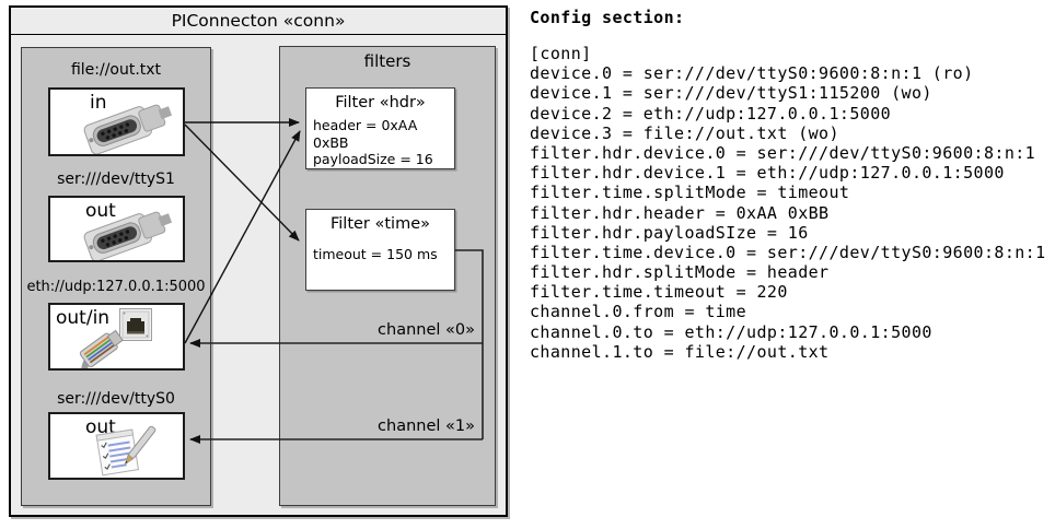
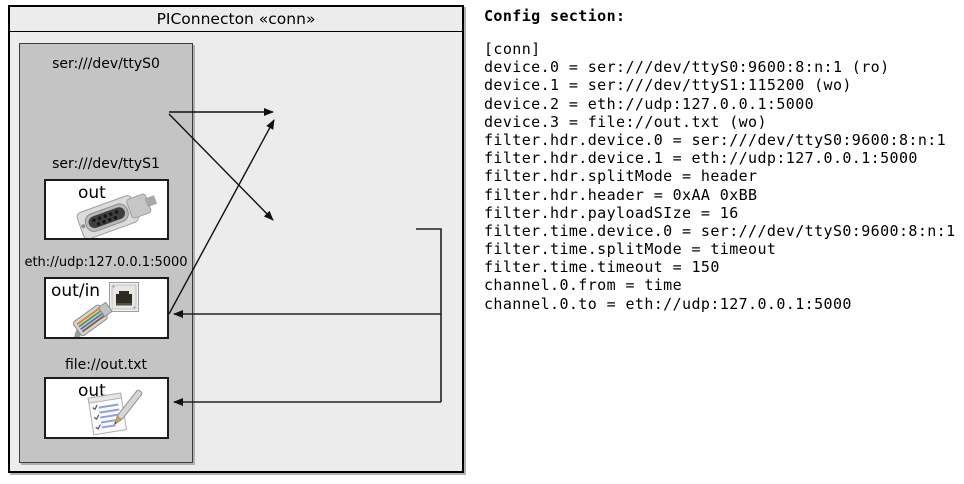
  PIConnecton «conn»
- file://out.txt
+ ser:///dev/ttyS0
- in
  ser:///dev/ttyS1
  out
  eth://udp:127.0.0.1:5000
  out/in
- ser:///dev/ttyS0
+ file://out.txt
  out
- filters
- Filter «hdr»
- header = 0xAA 0xBB
- payloadSize = 16
- Filter «time»
- timeout = 150 ms
- channel «0»
- channel «1»
  Config section:
  [conn]
  device.0 = ser:///dev/ttyS0:9600:8:n:1 (ro)
  device.1 = ser:///dev/ttyS1:115200 (wo)
  device.2 = eth://udp:127.0.0.1:5000
  device.3 = file://out.txt (wo)
  filter.hdr.device.0 = ser:///dev/ttyS0:9600:8:n:1
  filter.hdr.device.1 = eth://udp:127.0.0.1:5000
- filter.time.splitMode = timeout
+ filter.hdr.splitMode = header
  filter.hdr.header = 0xAA 0xBB
  filter.hdr.payloadSIze = 16
  filter.time.device.0 = ser:///dev/ttyS0:9600:8:n:1
- filter.hdr.splitMode = header
+ filter.time.splitMode = timeout
- filter.time.timeout = 220
+ filter.time.timeout = 150
  channel.0.from = time
  channel.0.to = eth://udp:127.0.0.1:5000
- channel.1.to = file://out.txt
